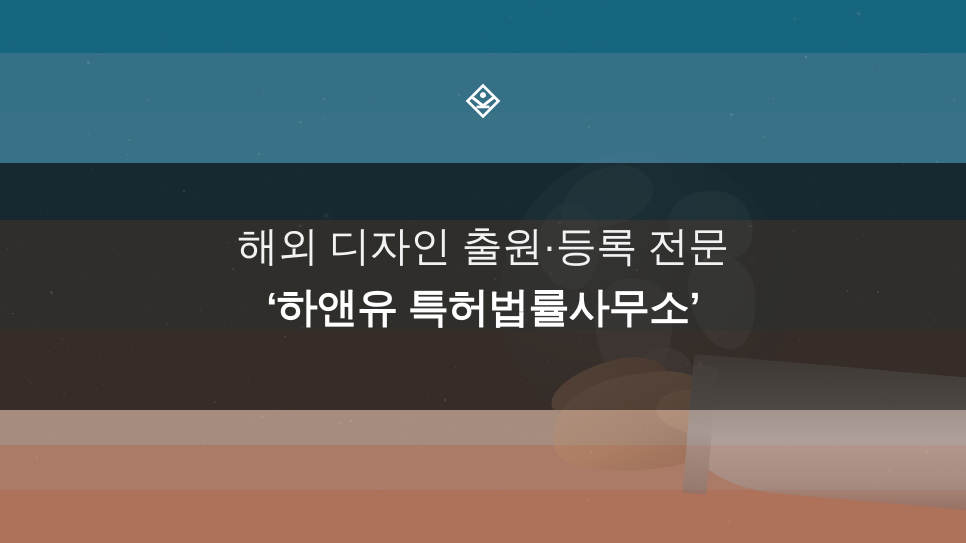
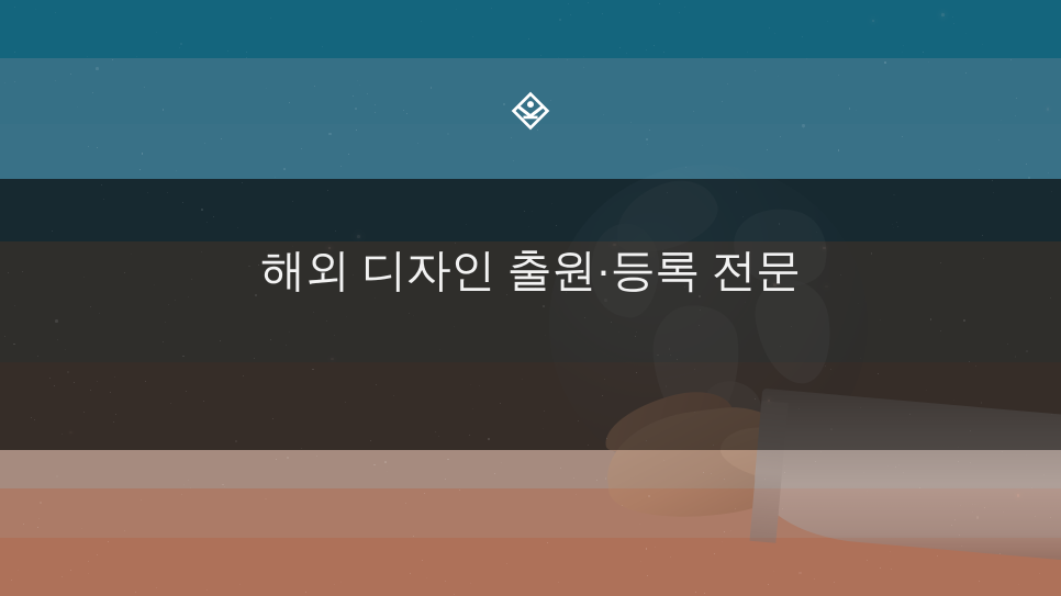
  해외 디자인 출원·등록 전문
- ‘하앤유 특허법률사무소’
